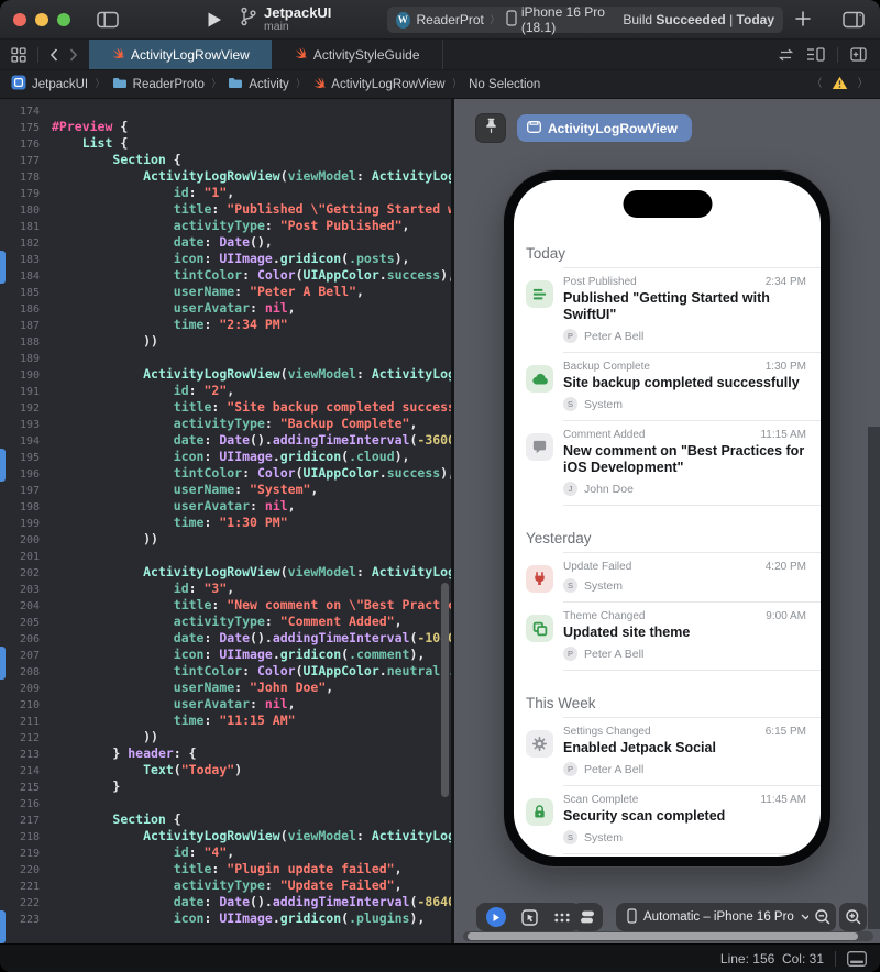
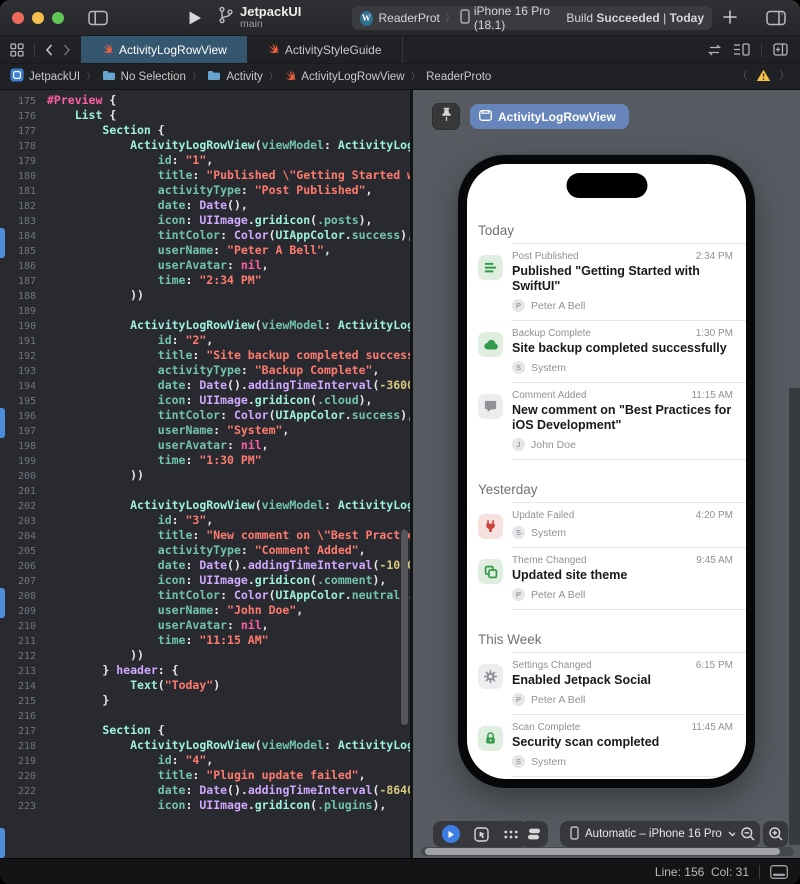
  JetpackUI
  main
  W
  ReaderProt
  〉
  iPhone 16 Pro (18.1)
  Build Succeeded | Today
  ActivityLogRowView
  ActivityStyleGuide
  JetpackUI
  〉
- ReaderProto
+ No Selection
  〉
  Activity
  〉
  ActivityLogRowView
  〉
- No Selection
+ ReaderProto
  〈
  〉
- 174
  175 #Preview {
  176 List {
  177 Section {
  178 ActivityLogRowView(viewModel: ActivityLo
  179 id: "1",
  180 title: "Published \"Getting Started
  181 activityType: "Post Published",
  182 date: Date(),
  183 icon: UIImage.gridicon(.posts),
  184 tintColor: Color(UIAppColor.success)
  185 userName: "Peter A Bell",
  186 userAvatar: nil,
  187 time: "2:34 PM"
  188 ))
  189
  190 ActivityLogRowView(viewModel: ActivityLo
  191 id: "2",
  192 title: "Site backup completed succes
  193 activityType: "Backup Complete",
  194 date: Date().addingTimeInterval(-360
  195 icon: UIImage.gridicon(.cloud),
  196 tintColor: Color(UIAppColor.success)
  197 userName: "System",
  198 userAvatar: nil,
  199 time: "1:30 PM"
  200 ))
  201
  202 ActivityLogRowView(viewModel: ActivityLo
  203 id: "3",
  204 title: "New comment on \"Best Pract
  205 activityType: "Comment Added",
  206 date: Date().addingTimeInterval(-10
  207 icon: UIImage.gridicon(.comment),
  208 tintColor: Color(UIAppColor.neutral
  209 userName: "John Doe",
  210 userAvatar: nil,
  211 time: "11:15 AM"
  212 ))
  213 } header: {
  214 Text("Today")
  215 }
  216
  217 Section {
  218 ActivityLogRowView(viewModel: ActivityLo
  219 id: "4",
  220 title: "Plugin update failed",
- 221 activityType: "Update Failed",
  222 date: Date().addingTimeInterval(-864
  223 icon: UIImage.gridicon(.plugins),
  ActivityLogRowView
  Today
  Post Published
  2:34 PM
  Published "Getting Started with SwiftUI"
  P
  Peter A Bell
  Backup Complete
  1:30 PM
  Site backup completed successfully
  S
  System
  Comment Added
  11:15 AM
  New comment on "Best Practices for iOS Development"
  J
  John Doe
  Yesterday
  Update Failed
  4:20 PM
  S
  System
  Theme Changed
- 9:00 AM
+ 9:45 AM
  Updated site theme
  P
  Peter A Bell
  This Week
  Settings Changed
  6:15 PM
  Enabled Jetpack Social
  P
  Peter A Bell
  Scan Complete
  11:45 AM
  Security scan completed
  S
  System
  Automatic – iPhone 16 Pro
  Line: 156 Col: 31
